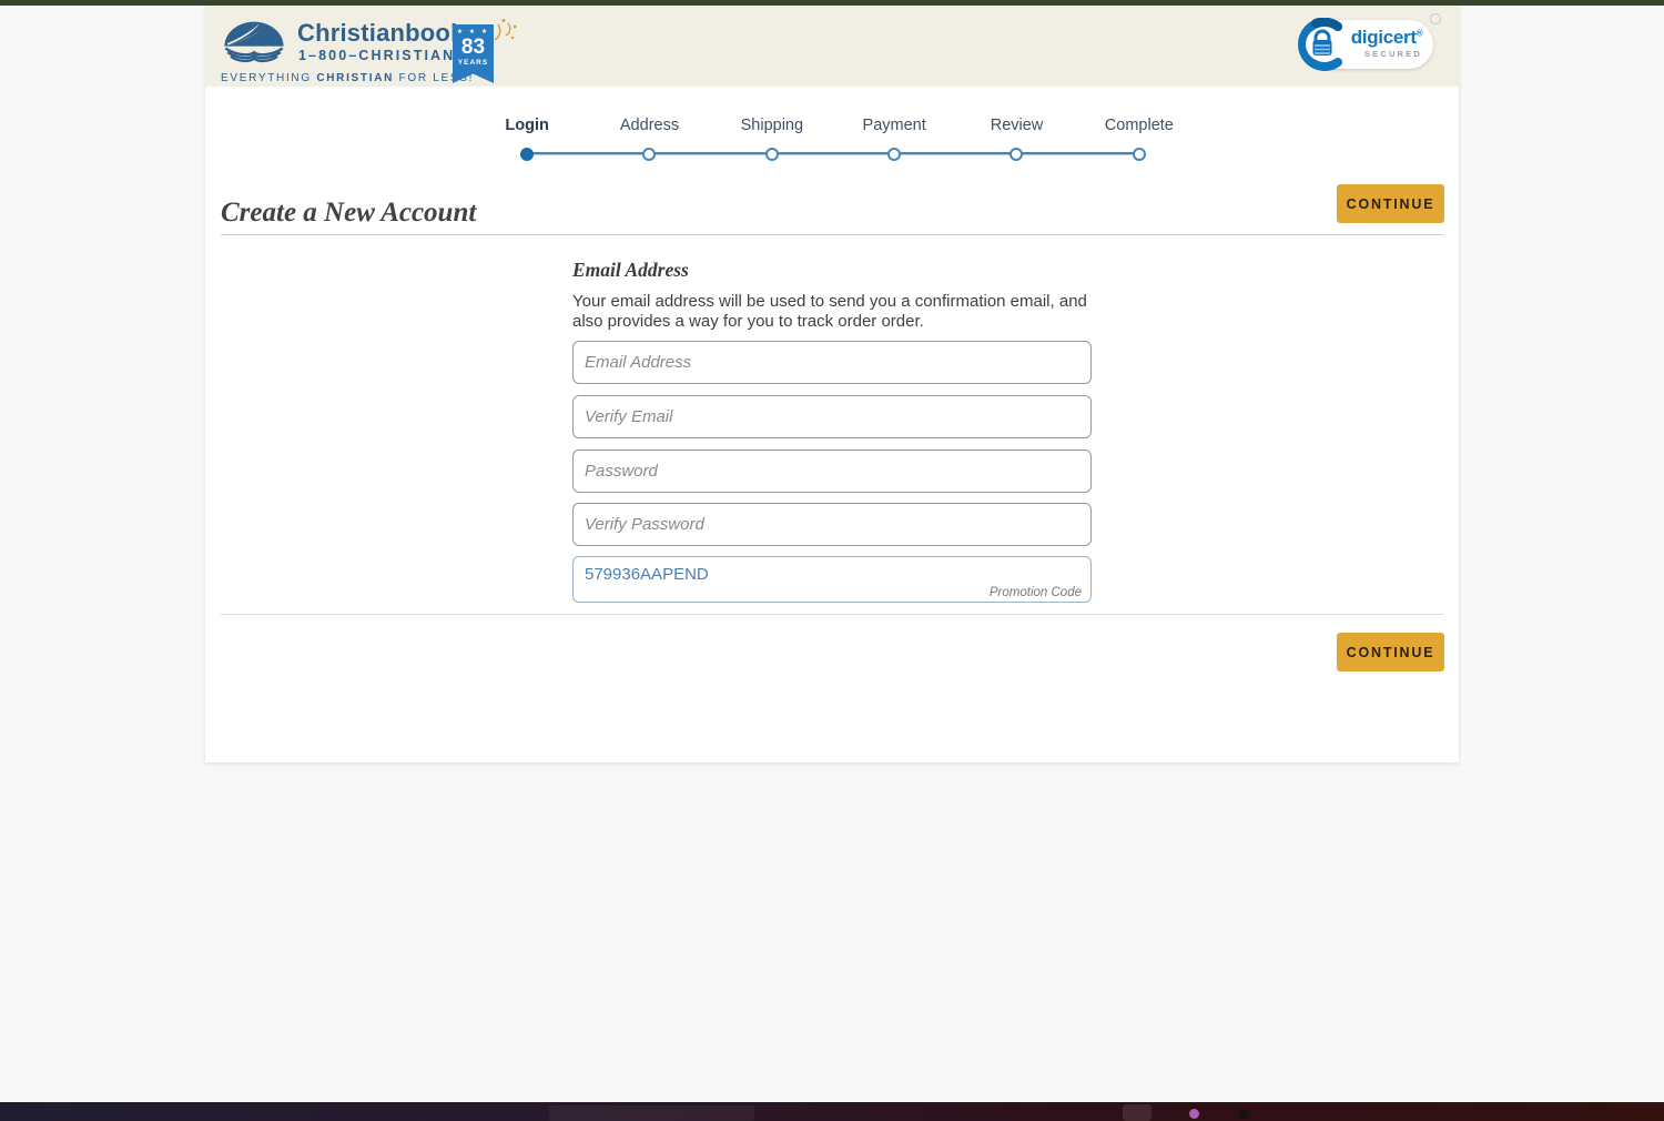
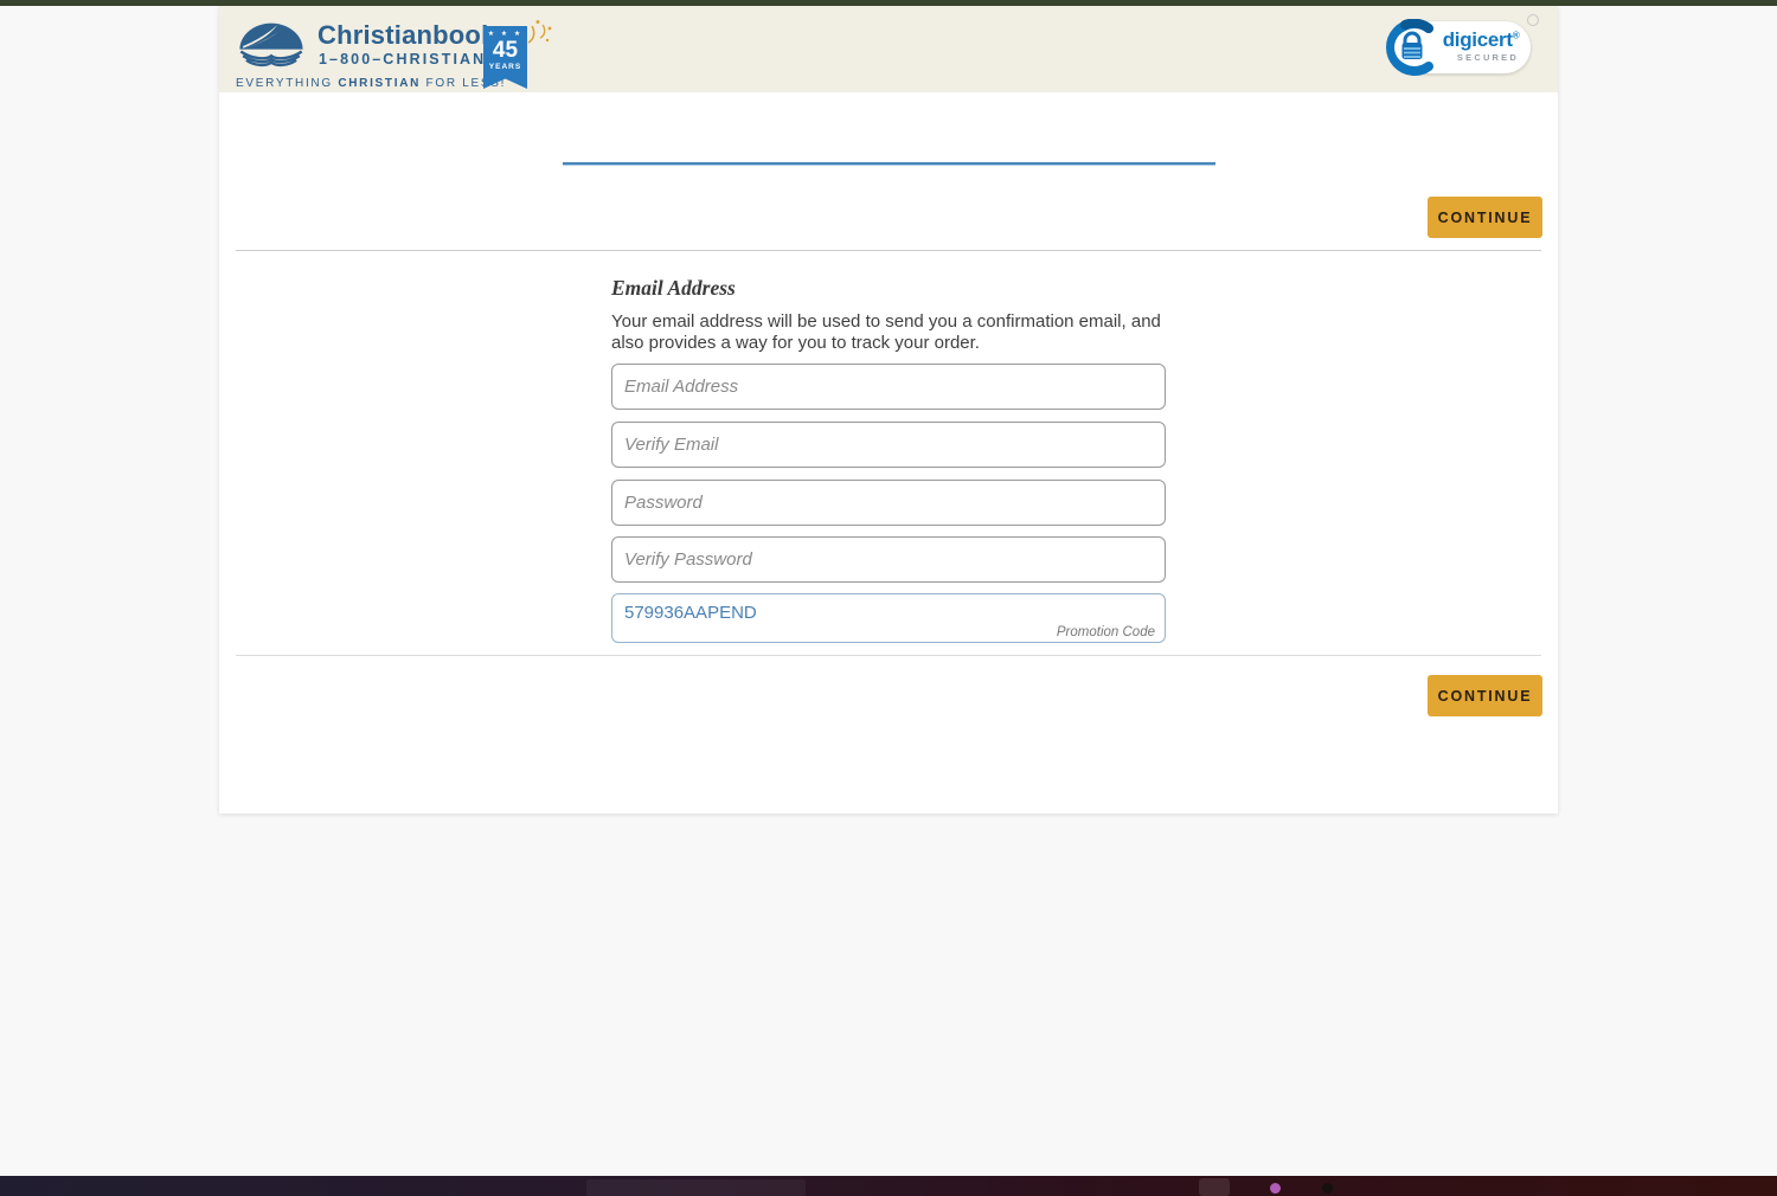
  Christianboo
  1–800–CHRISTIAN
  EVERYTHING CHRISTIAN FOR LES!
- 83
+ 45
  digicert®
  SECURED
- Login
- Address
- Shipping
- Payment
- Review
- Complete
- Create a New Account
  CONTINUE
  Email Address
- Your email address will be used to send you a confirmation email, and also provides a way for you to track order order.
+ Your email address will be used to send you a confirmation email, and also provides a way for you to track your order.
  Email Address
  Verify Email
  Password
  Verify Password
  579936AAPEND
  Promotion Code
  CONTINUE
